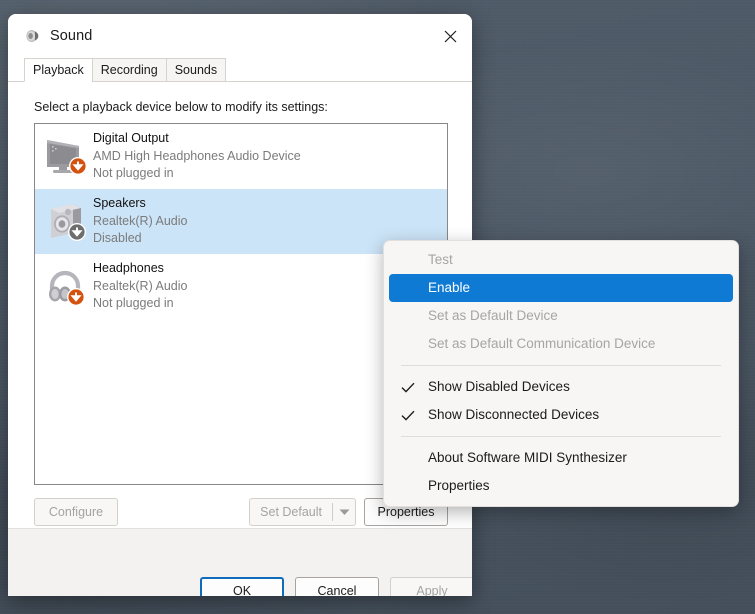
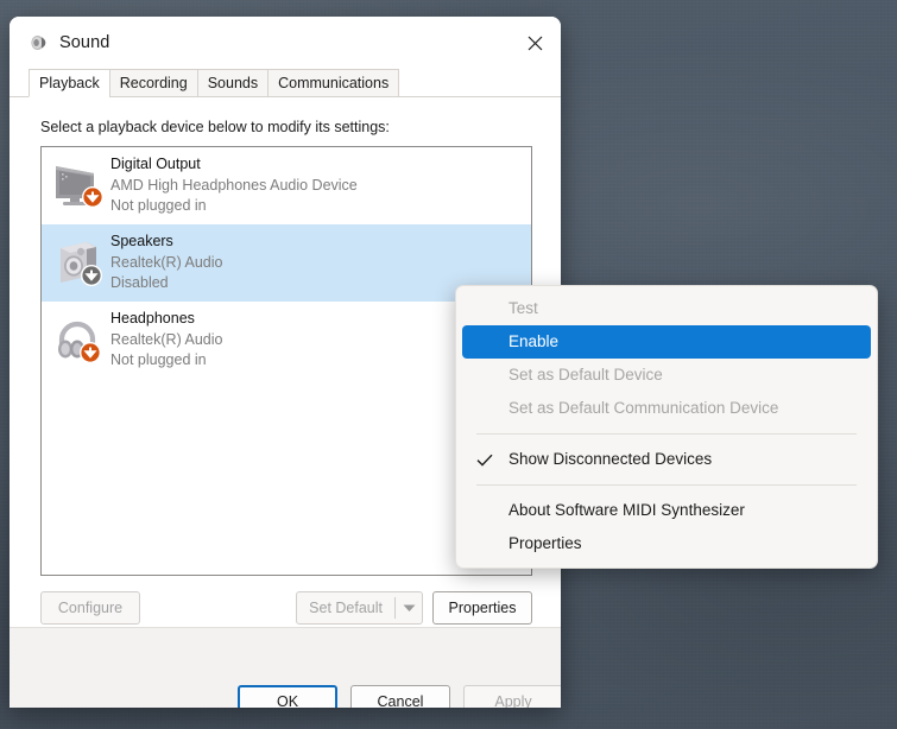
  Sound
  Playback
  Recording
  Sounds
+ Communications
  Select a playback device below to modify its settings:
  Digital Output
  AMD High Headphones Audio Device
  Not plugged in
  Speakers
  Realtek(R) Audio
  Disabled
  Headphones
  Realtek(R) Audio
  Not plugged in
  Configure
  Set Default
  Properties
  OK
  Cancel
  Apply
  Test
  Enable
  Set as Default Device
  Set as Default Communication Device
- Show Disabled Devices
  Show Disconnected Devices
  About Software MIDI Synthesizer
  Properties
